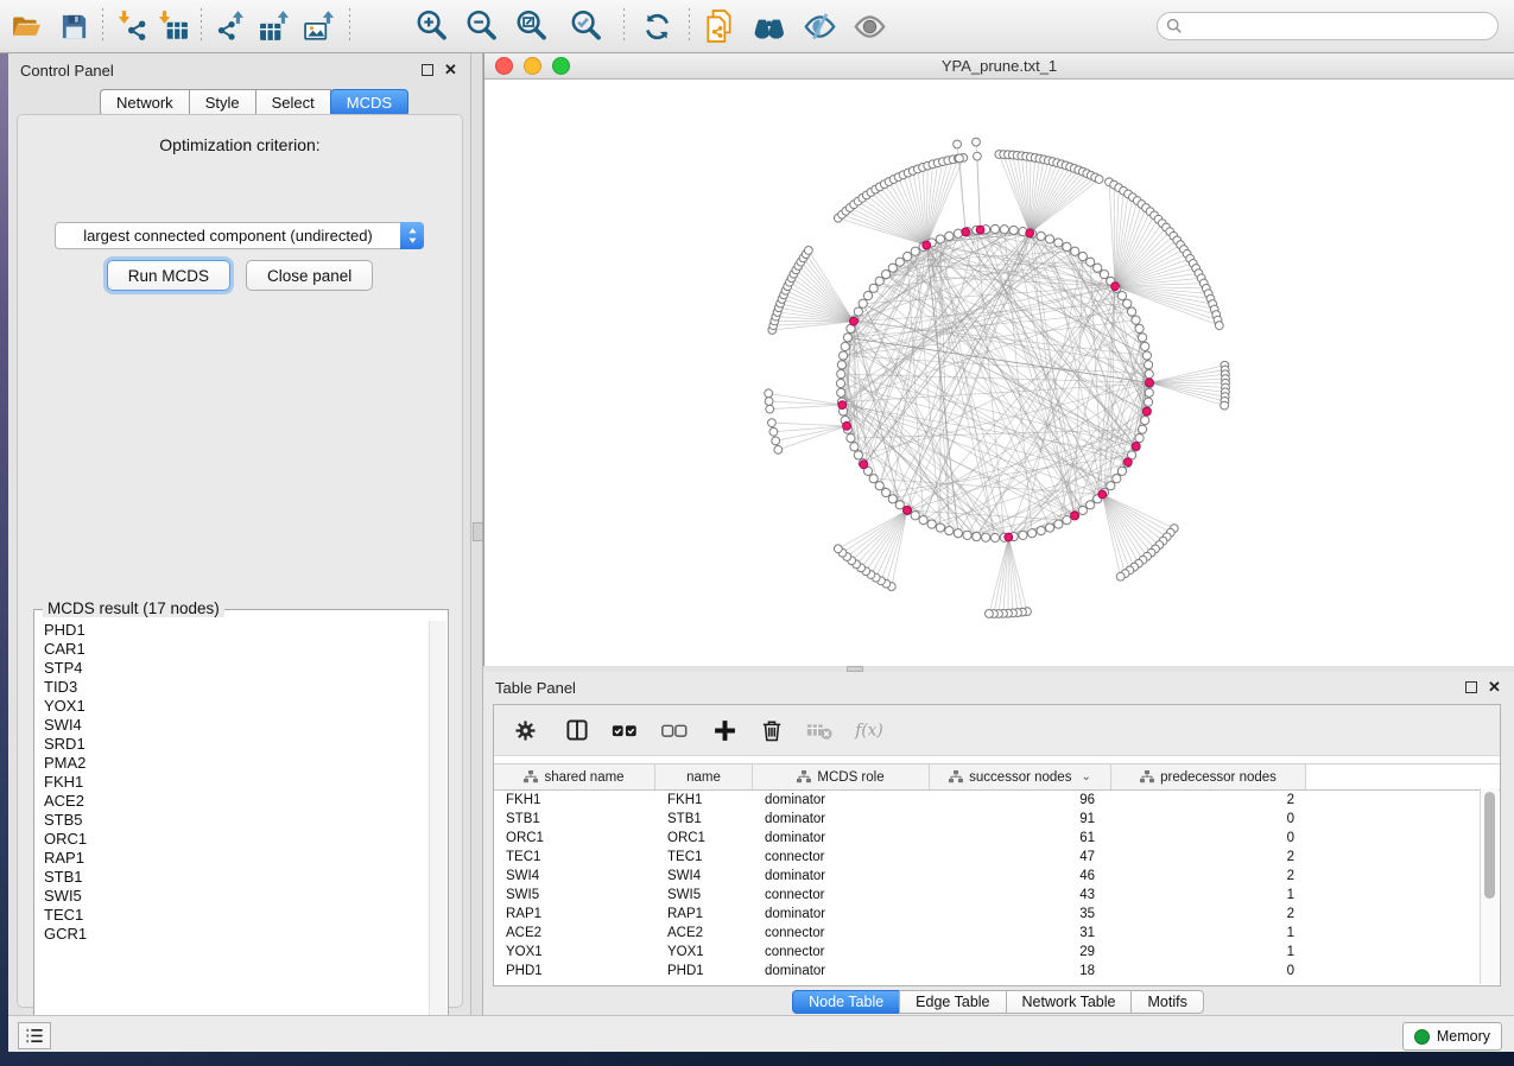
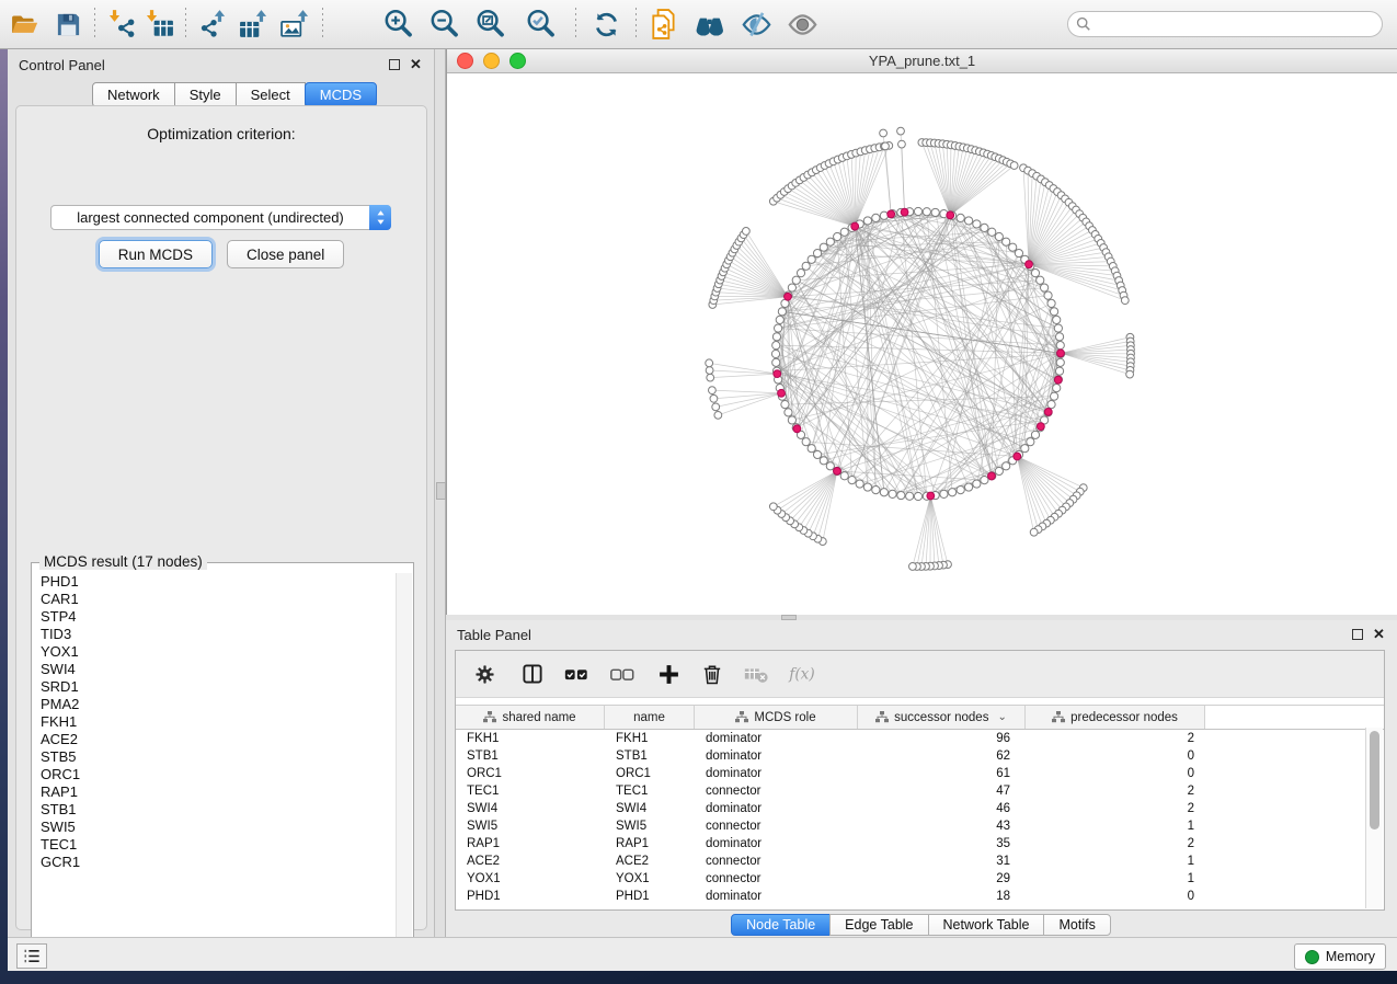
  Control Panel
  ✕
  Network
  Style
  Select
  MCDS
  Optimization criterion:
  largest connected component (undirected)
  Run MCDS
  Close panel
  MCDS result (17 nodes)
  PHD1
  CAR1
  STP4
  TID3
  YOX1
  SWI4
  SRD1
  PMA2
  FKH1
  ACE2
  STB5
  ORC1
  RAP1
  STB1
  SWI5
  TEC1
  GCR1
  YPA_prune.txt_1
  Table Panel
  ✕
  f(x)
  shared name
  name
  MCDS role
  successor nodes
  ⌄
  predecessor nodes
  FKH1
  FKH1
  dominator
  96
  2
  STB1
  STB1
  dominator
- 91
+ 62
  0
  ORC1
  ORC1
  dominator
  61
  0
  TEC1
  TEC1
  connector
  47
  2
  SWI4
  SWI4
  dominator
  46
  2
  SWI5
  SWI5
  connector
  43
  1
  RAP1
  RAP1
  dominator
  35
  2
  ACE2
  ACE2
  connector
  31
  1
  YOX1
  YOX1
  connector
  29
  1
  PHD1
  PHD1
  dominator
  18
  0
  Node Table
  Edge Table
  Network Table
  Motifs
  Memory
